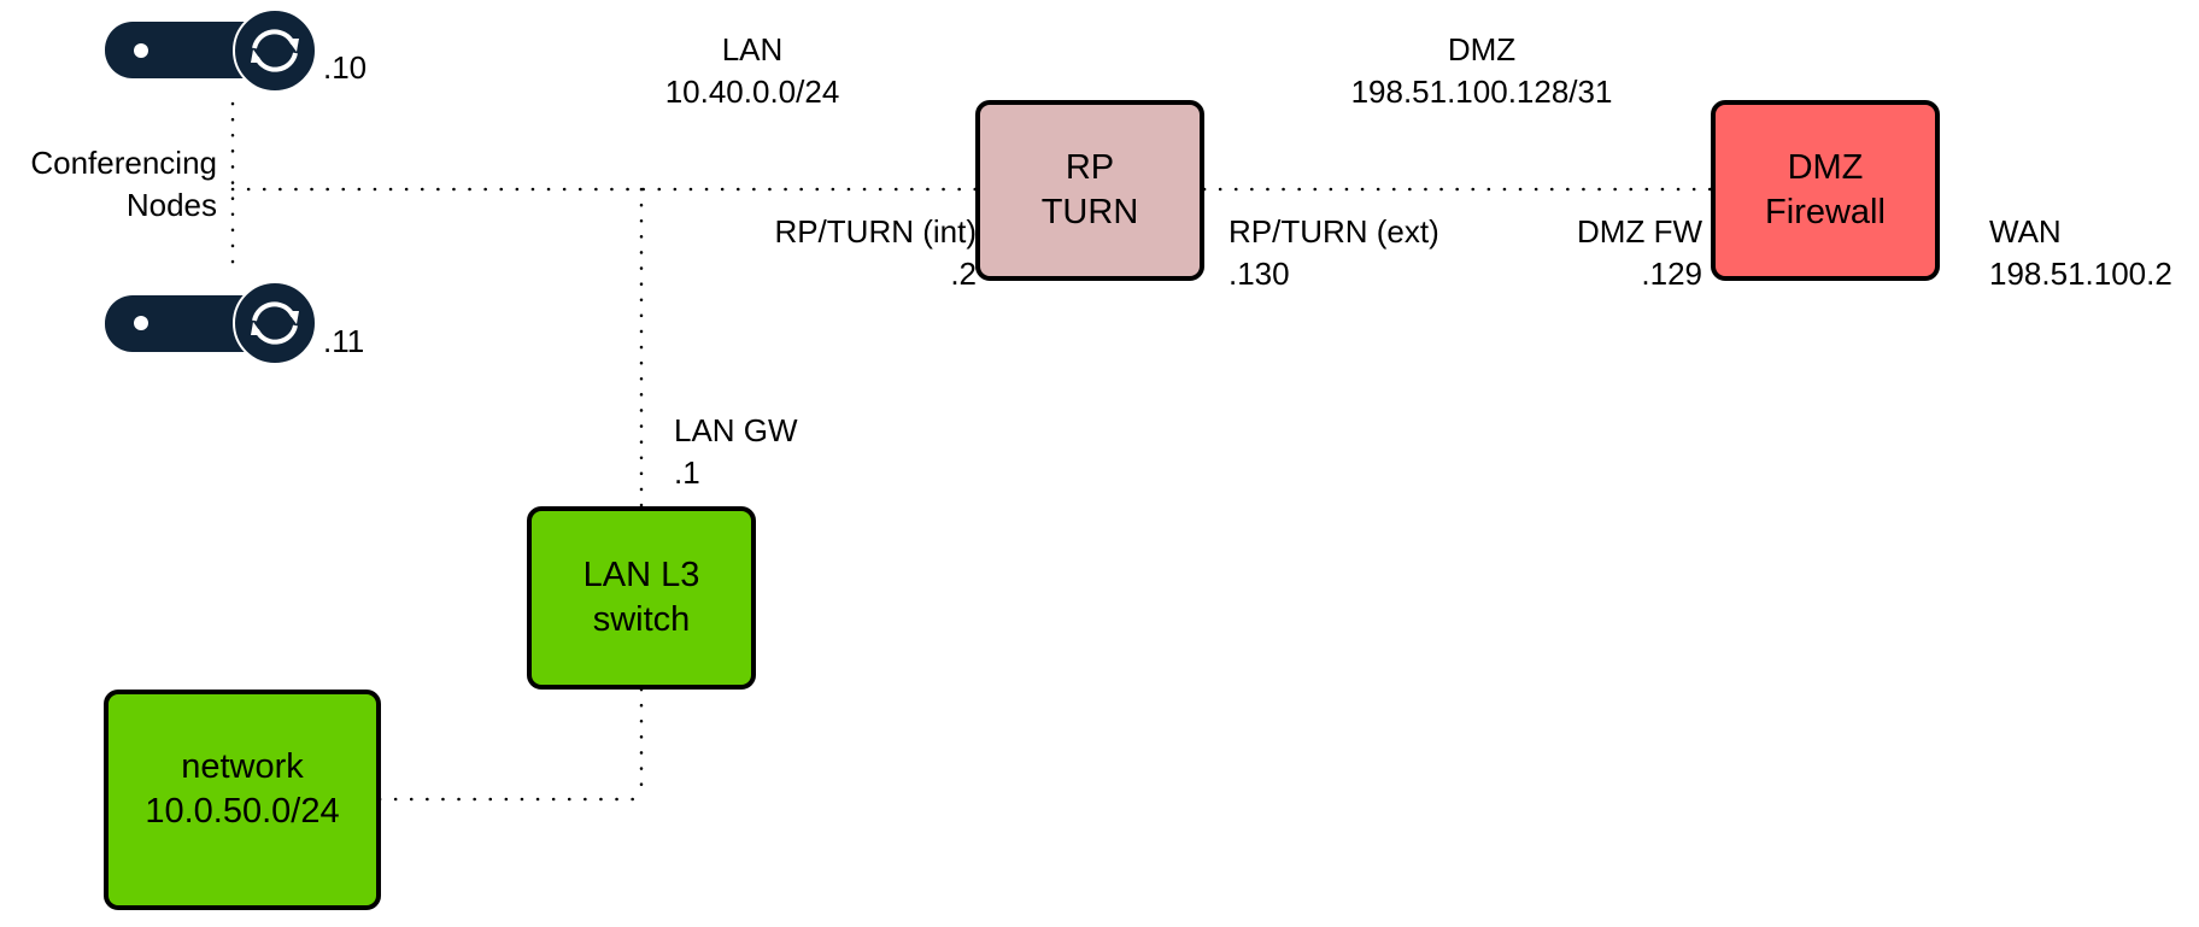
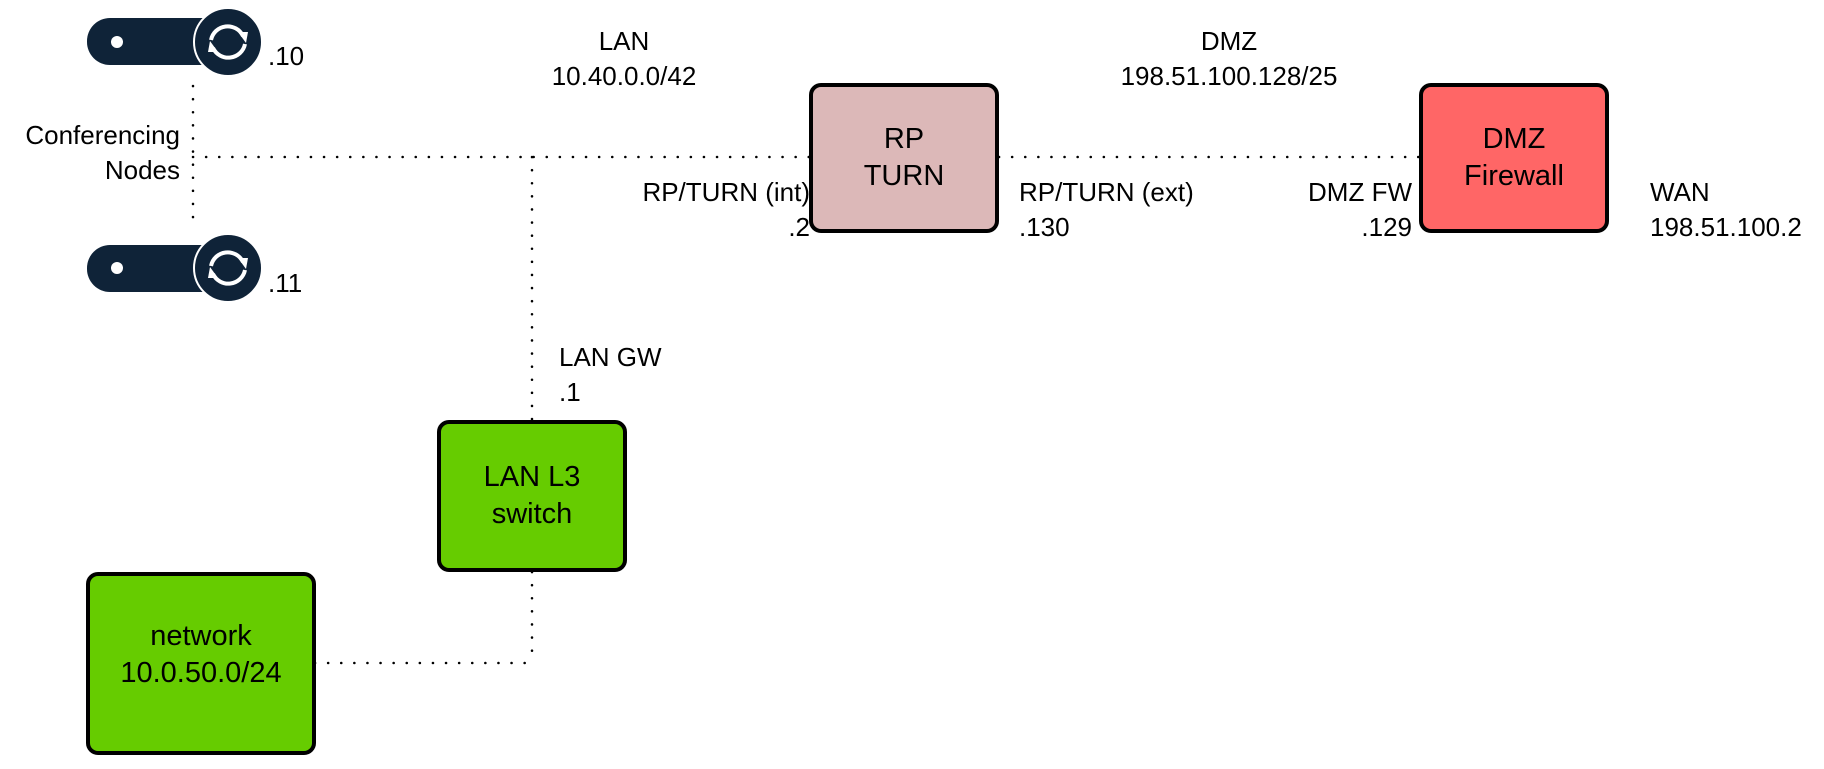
  .10
  .11
  Conferencing
  Nodes
  LAN
- 10.40.0.0/24
+ 10.40.0.0/42
  DMZ
- 198.51.100.128/31
+ 198.51.100.128/25
  RP/TURN (int)
  .2
  RP/TURN (ext)
  .130
  DMZ FW
  .129
  WAN
  198.51.100.2
  LAN GW
  .1
  RP
  TURN
  DMZ
  Firewall
  LAN L3
  switch
  network
  10.0.50.0/24
